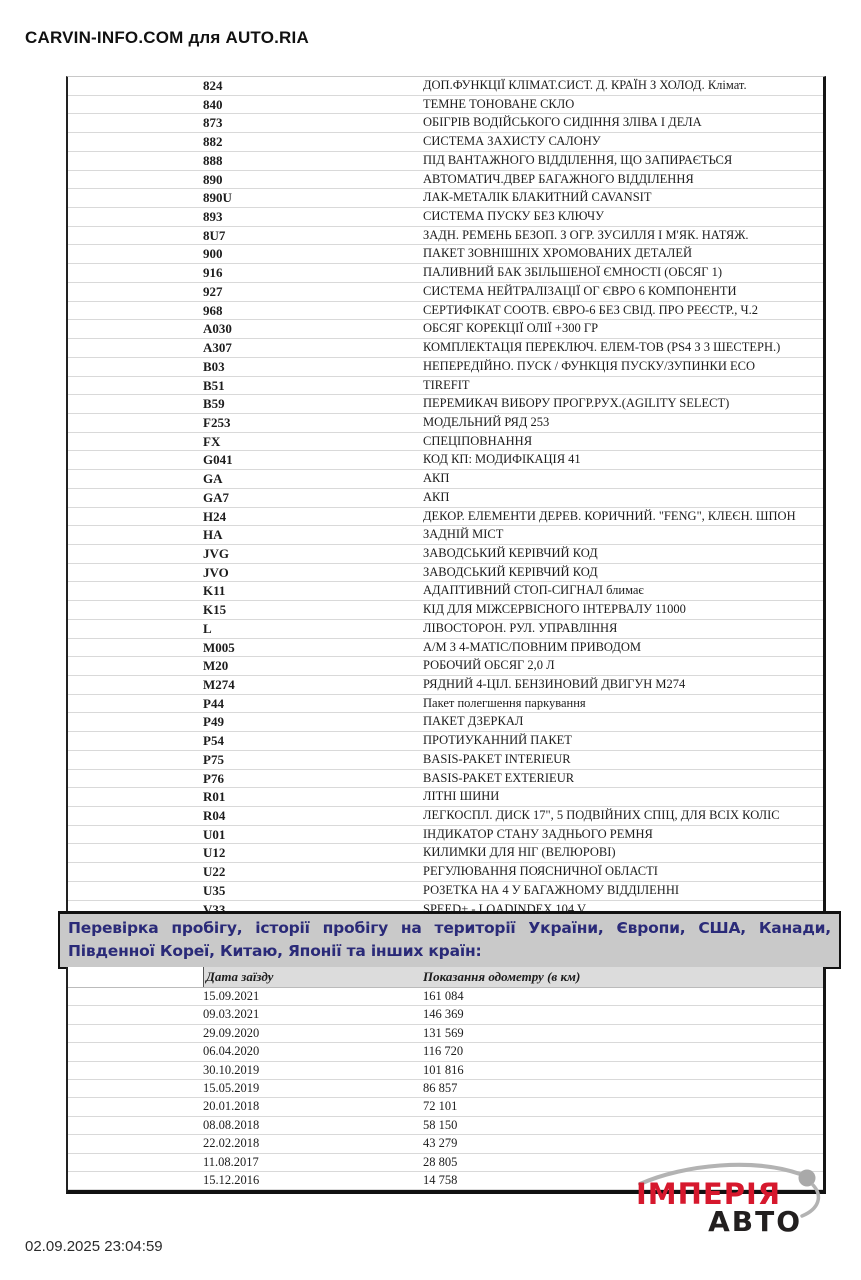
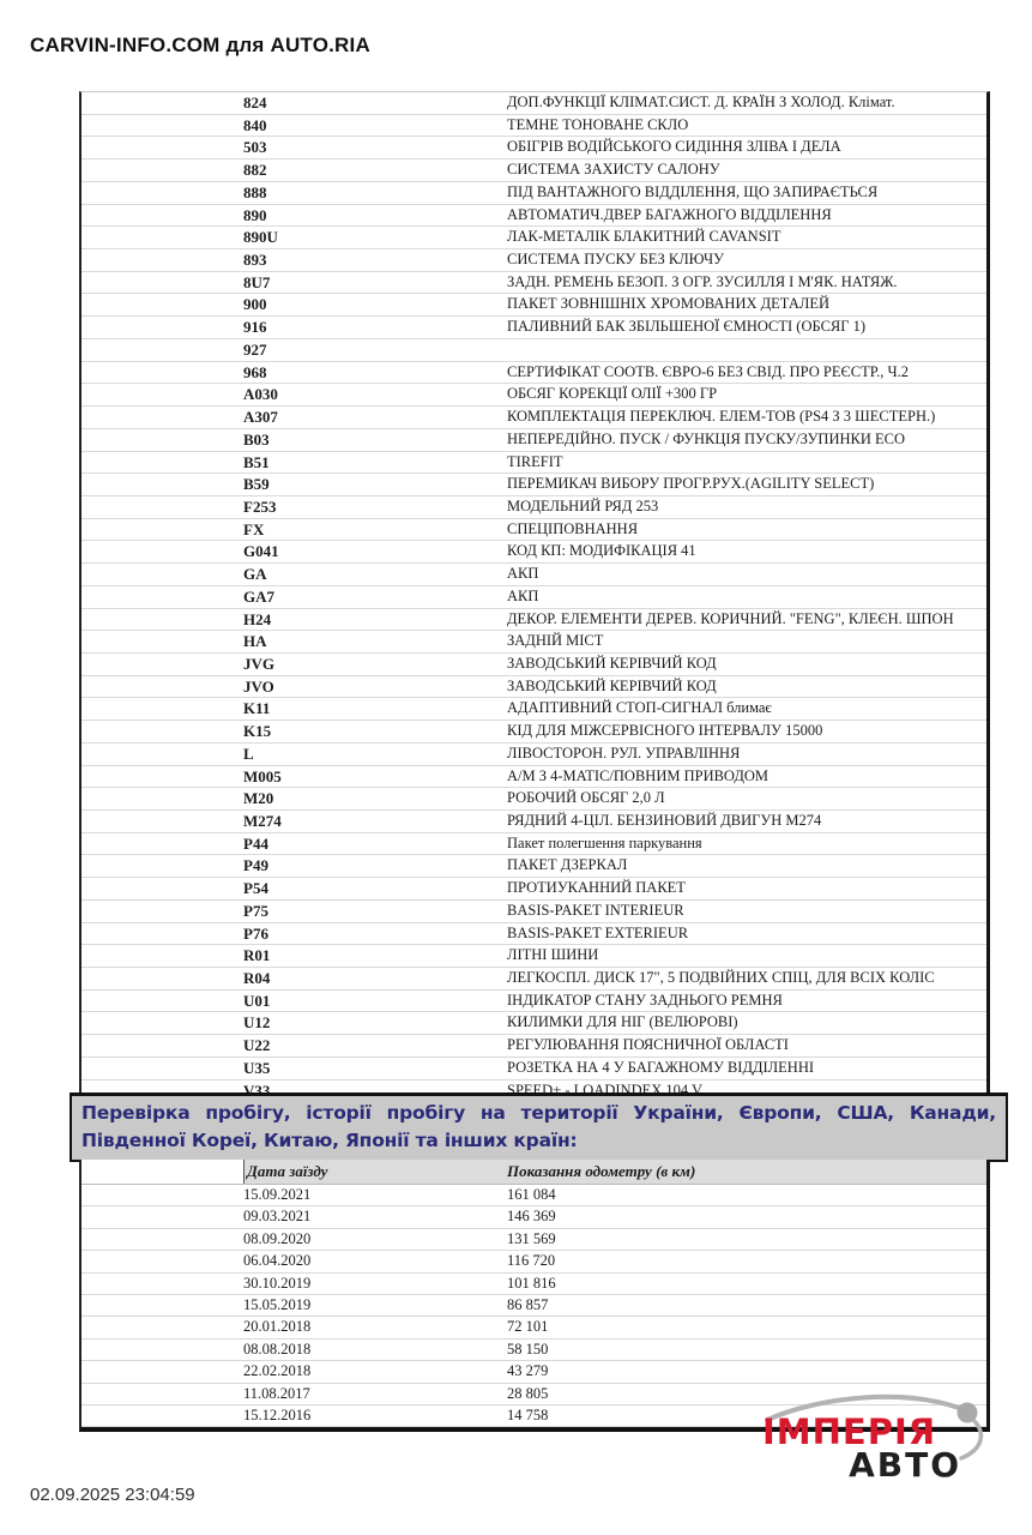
  CARVIN-INFO.COM для AUTO.RIA
  824
  ДОП.ФУНКЦІЇ КЛІМАТ.СИСТ. Д. КРАЇН З ХОЛОД. Клімат.
  840
  ТЕМНЕ ТОНОВАНЕ СКЛО
- 873
+ 503
  ОБІГРІВ ВОДІЙСЬКОГО СИДІННЯ ЗЛІВА І ДЕЛА
  882
  СИСТЕМА ЗАХИСТУ САЛОНУ
  888
  ПІД ВАНТАЖНОГО ВІДДІЛЕННЯ, ЩО ЗАПИРАЄТЬСЯ
  890
  АВТОМАТИЧ.ДВЕР БАГАЖНОГО ВІДДІЛЕННЯ
  890U
  ЛАК-МЕТАЛІК БЛАКИТНИЙ CAVANSIT
  893
  СИСТЕМА ПУСКУ БЕЗ КЛЮЧУ
  8U7
  ЗАДН. РЕМЕНЬ БЕЗОП. З ОГР. ЗУСИЛЛЯ І М'ЯК. НАТЯЖ.
  900
  ПАКЕТ ЗОВНІШНІХ ХРОМОВАНИХ ДЕТАЛЕЙ
  916
  ПАЛИВНИЙ БАК ЗБІЛЬШЕНОЇ ЄМНОСТІ (ОБСЯГ 1)
  927
- СИСТЕМА НЕЙТРАЛІЗАЦІЇ ОГ ЄВРО 6 КОМПОНЕНТИ
  968
  СЕРТИФІКАТ СООТВ. ЄВРО-6 БЕЗ СВІД. ПРО РЕЄСТР., Ч.2
  A030
  ОБСЯГ КОРЕКЦІЇ ОЛІЇ +300 ГР
  A307
  КОМПЛЕКТАЦІЯ ПЕРЕКЛЮЧ. ЕЛЕМ-ТОВ (PS4 З 3 ШЕСТЕРН.)
  B03
  НЕПЕРЕДІЙНО. ПУСК / ФУНКЦІЯ ПУСКУ/ЗУПИНКИ ECO
  B51
  TIREFIT
  B59
  ПЕРЕМИКАЧ ВИБОРУ ПРОГР.РУХ.(AGILITY SELECT)
  F253
  МОДЕЛЬНИЙ РЯД 253
  FX
  СПЕЦІПОВНАННЯ
  G041
  КОД КП: МОДИФІКАЦІЯ 41
  GA
  АКП
  GA7
  АКП
  H24
  ДЕКОР. ЕЛЕМЕНТИ ДЕРЕВ. КОРИЧНИЙ. "FENG", КЛЕЄН. ШПОН
  HA
  ЗАДНІЙ МІСТ
  JVG
  ЗАВОДСЬКИЙ КЕРІВЧИЙ КОД
  JVO
  ЗАВОДСЬКИЙ КЕРІВЧИЙ КОД
  K11
  АДАПТИВНИЙ СТОП-СИГНАЛ блимає
  K15
- КІД ДЛЯ МІЖСЕРВІСНОГО ІНТЕРВАЛУ 11000
+ КІД ДЛЯ МІЖСЕРВІСНОГО ІНТЕРВАЛУ 15000
  L
  ЛІВОСТОРОН. РУЛ. УПРАВЛІННЯ
  M005
  А/М З 4-MATIC/ПОВНИМ ПРИВОДОМ
  M20
  РОБОЧИЙ ОБСЯГ 2,0 Л
  M274
  РЯДНИЙ 4-ЦІЛ. БЕНЗИНОВИЙ ДВИГУН M274
  P44
  Пакет полегшення паркування
  P49
  ПАКЕТ ДЗЕРКАЛ
  P54
  ПРОТИУКАННИЙ ПАКЕТ
  P75
  BASIS-PAKET INTERIEUR
  P76
  BASIS-PAKET EXTERIEUR
  R01
  ЛІТНІ ШИНИ
  R04
  ЛЕГКОСПЛ. ДИСК 17", 5 ПОДВІЙНИХ СПІЦ, ДЛЯ ВСІХ КОЛІС
  U01
  ІНДИКАТОР СТАНУ ЗАДНЬОГО РЕМНЯ
  U12
  КИЛИМКИ ДЛЯ НІГ (ВЕЛЮРОВІ)
  U22
  РЕГУЛЮВАННЯ ПОЯСНИЧНОЇ ОБЛАСТІ
  U35
  РОЗЕТКА НА 4 У БАГАЖНОМУ ВІДДІЛЕННІ
  V33
  SPEED+ - LOADINDEX 104 V
  Перевірка пробігу, історії пробігу на території України, Європи, США, Канади, Південної Кореї, Китаю, Японії та інших країн:
  Дата заїзду
  Показання одометру (в км)
  15.09.2021
  161 084
  09.03.2021
  146 369
- 29.09.2020
+ 08.09.2020
  131 569
  06.04.2020
  116 720
  30.10.2019
  101 816
  15.05.2019
  86 857
  20.01.2018
  72 101
  08.08.2018
  58 150
  22.02.2018
  43 279
  11.08.2017
  28 805
  15.12.2016
  14 758
  02.09.2025 23:04:59
  ІМПЕРІЯ
  АВТО
